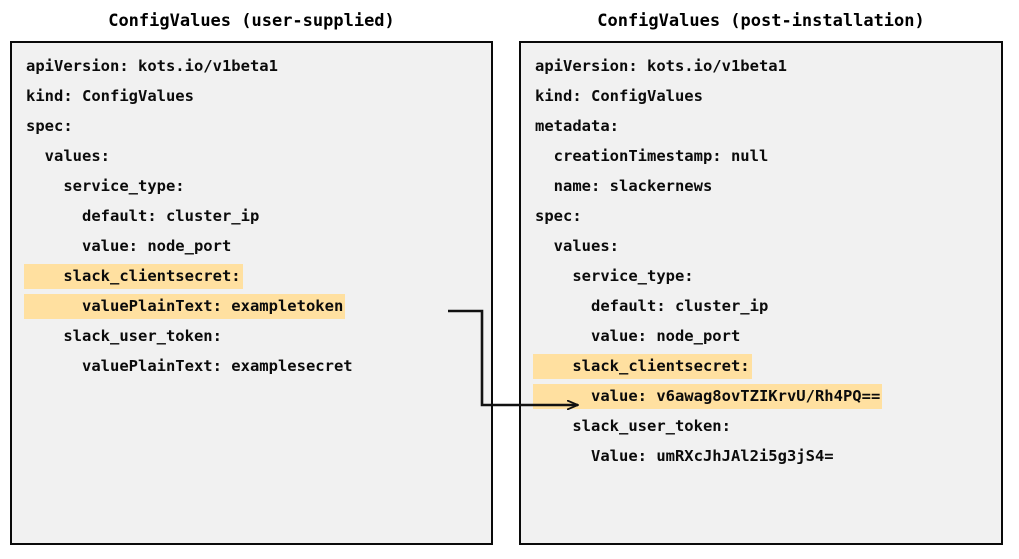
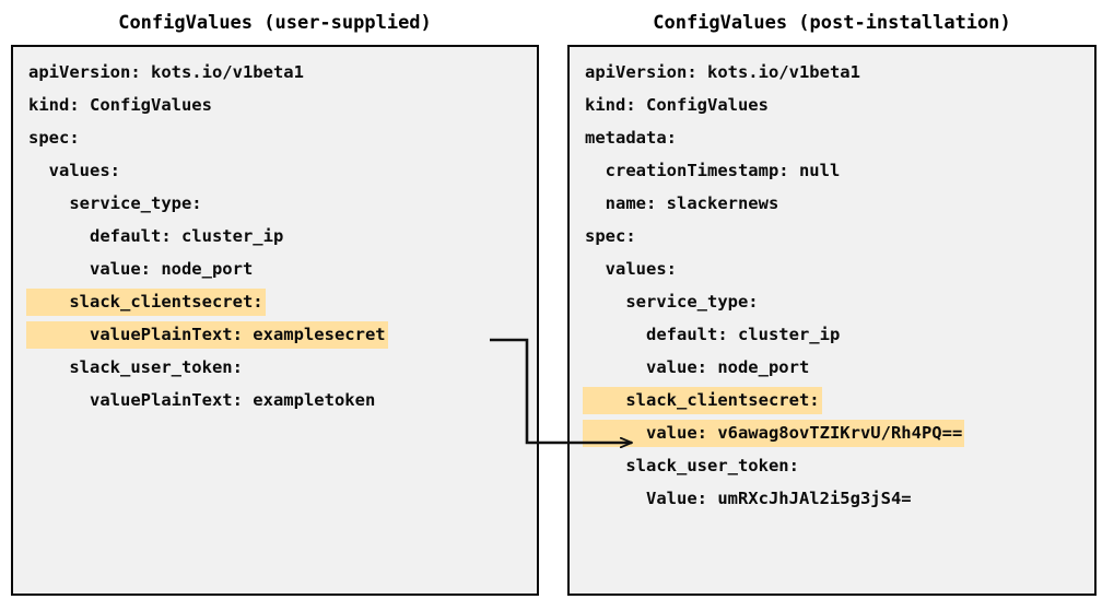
  ConfigValues (user-supplied)
  apiVersion: kots.io/v1beta1
  kind: ConfigValues
  spec:
  values:
  service_type:
  default: cluster_ip
  value: node_port
  slack_clientsecret:
- valuePlainText: exampletoken
+ valuePlainText: examplesecret
  slack_user_token:
- valuePlainText: examplesecret
+ valuePlainText: exampletoken
  ConfigValues (post-installation)
  apiVersion: kots.io/v1beta1
  kind: ConfigValues
  metadata:
  creationTimestamp: null
  name: slackernews
  spec:
  values:
  service_type:
  default: cluster_ip
  value: node_port
  slack_clientsecret:
  value: v6awag8ovTZIKrvU/Rh4PQ==
  slack_user_token:
  Value: umRXcJhJAl2i5g3jS4=
